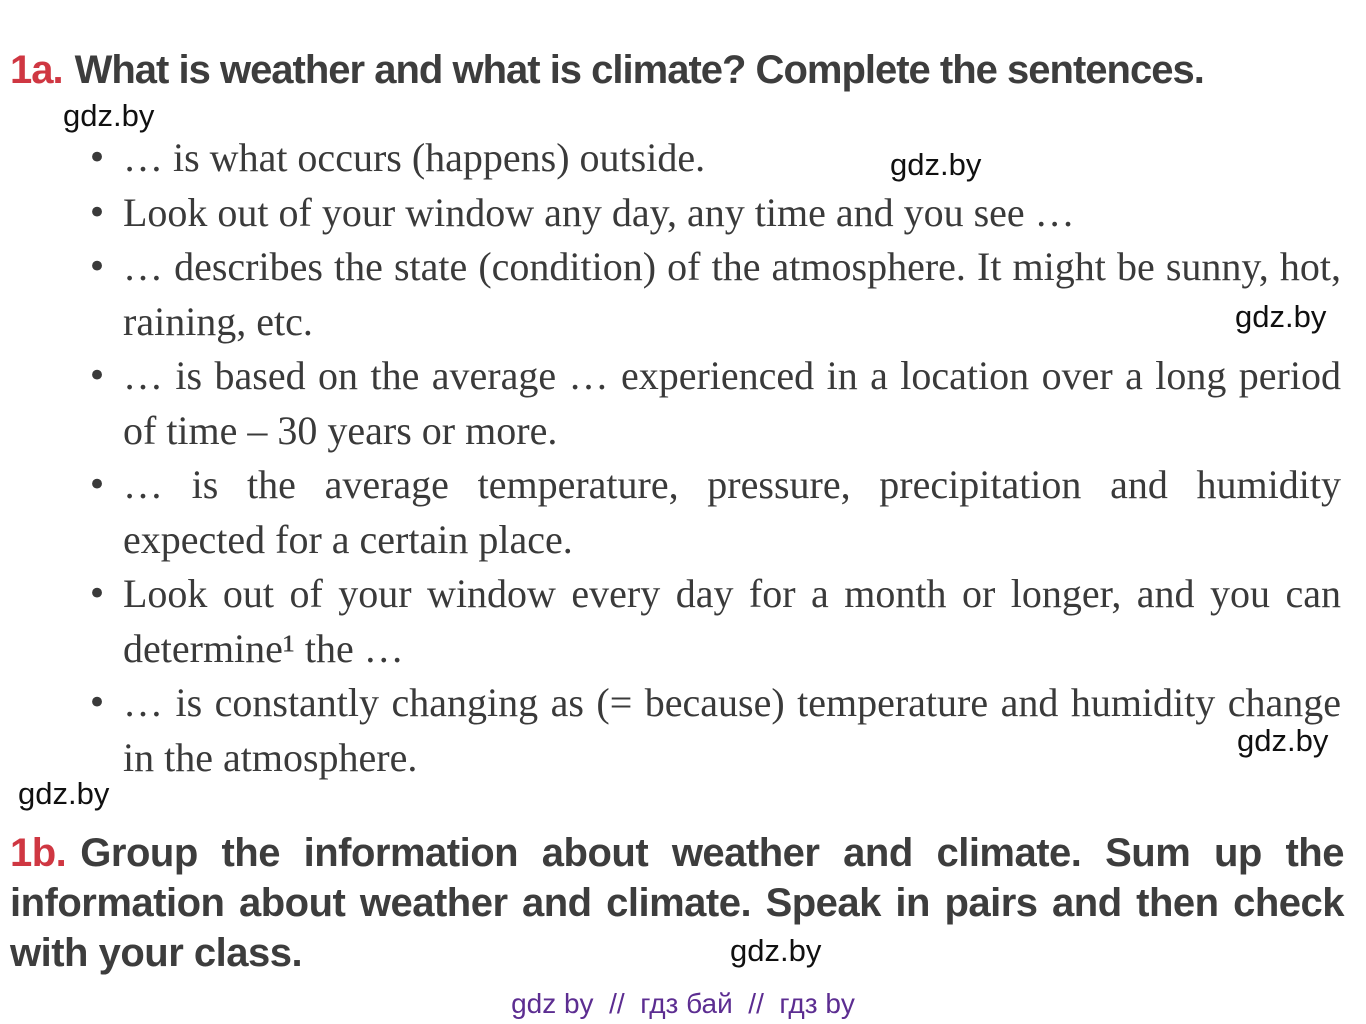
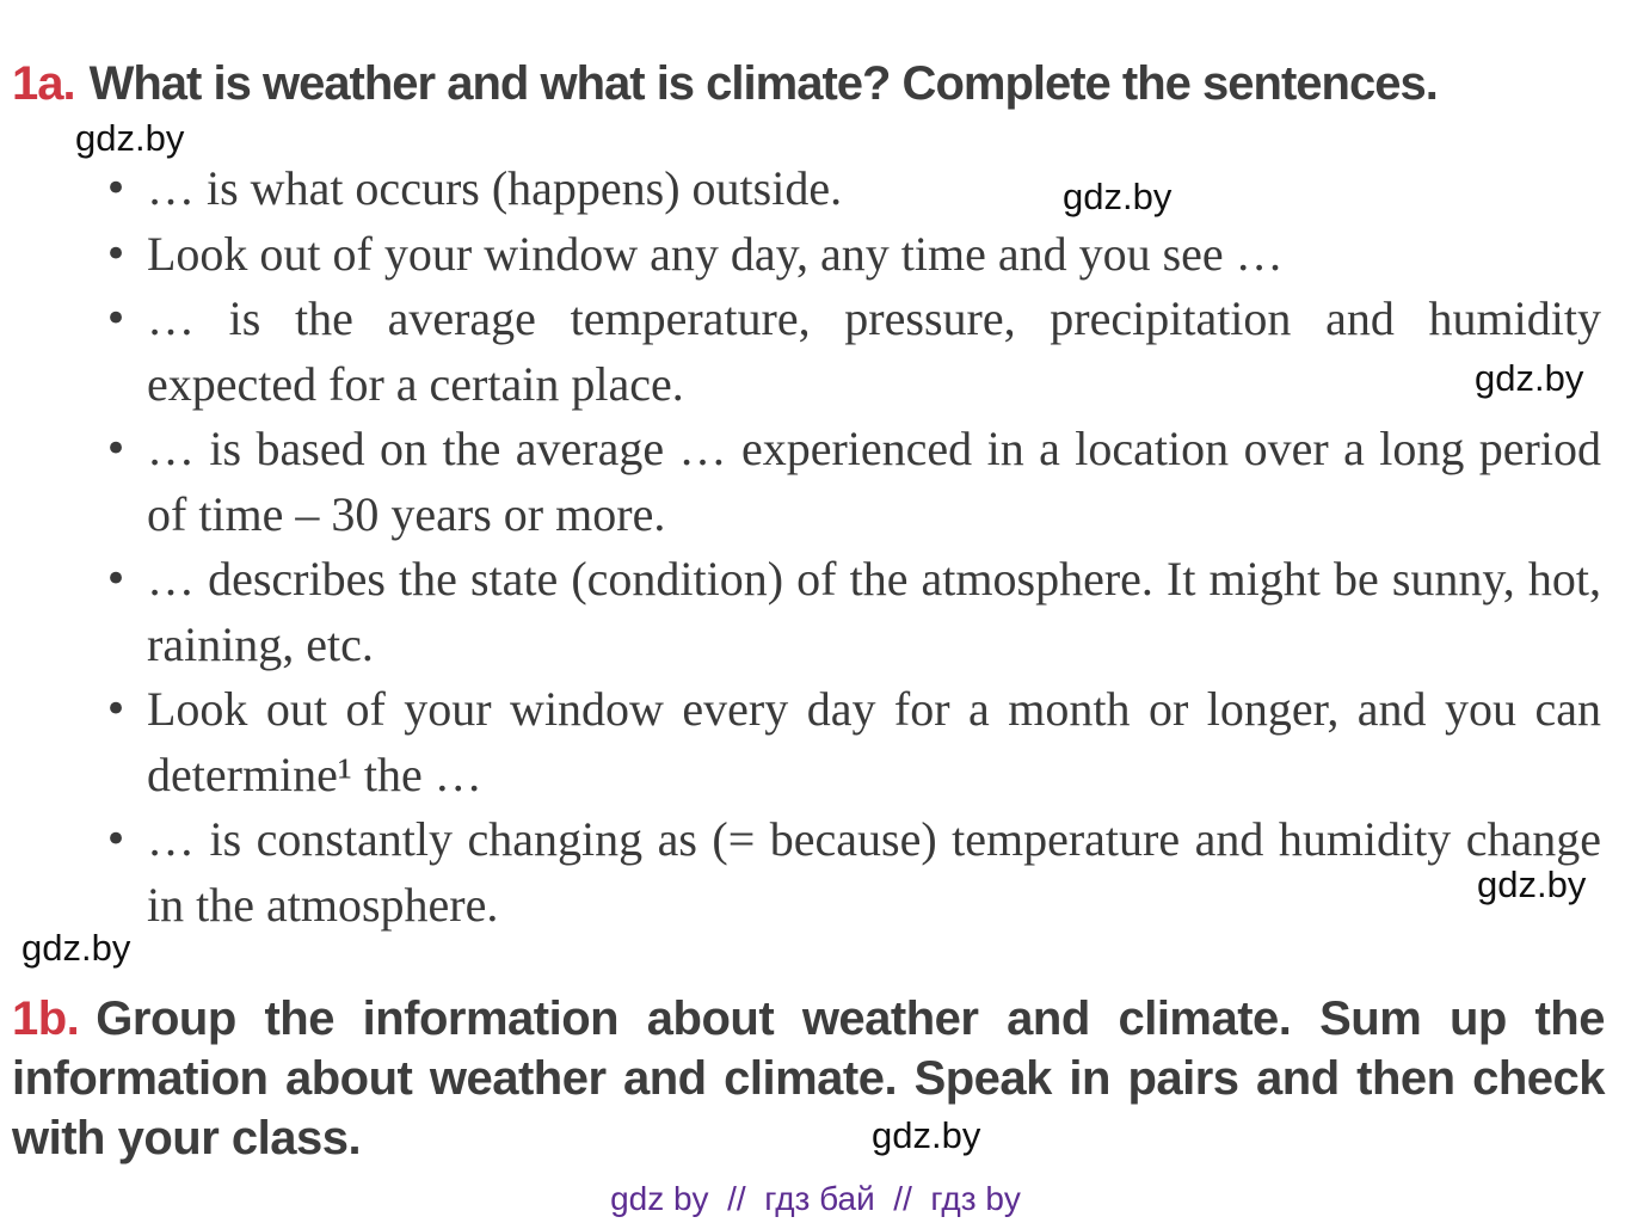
  1a. What is weather and what is climate? Complete the sentences.
  gdz.by
  gdz.by
  gdz.by
  gdz.by
  gdz.by
  gdz.by
  •
  … is what occurs (happens) outside.
  •
  Look out of your window any day, any time and you see …
  •
- … describes the state (condition) of the atmosphere. It might be sunny, hot, raining, etc.
+ … is the average temperature, pressure, precipitation and humidity expected for a certain place.
  •
  … is based on the average … experienced in a location over a long period of time – 30 years or more.
  •
- … is the average temperature, pressure, precipitation and humidity expected for a certain place.
+ … describes the state (condition) of the atmosphere. It might be sunny, hot, raining, etc.
  •
  Look out of your window every day for a month or longer, and you can determine¹ the …
  •
  … is constantly changing as (= because) temperature and humidity change in the atmosphere.
  1b. Group the information about weather and climate. Sum up the information about weather and climate. Speak in pairs and then check with your class.
  gdz by // гдз бай // гдз by
